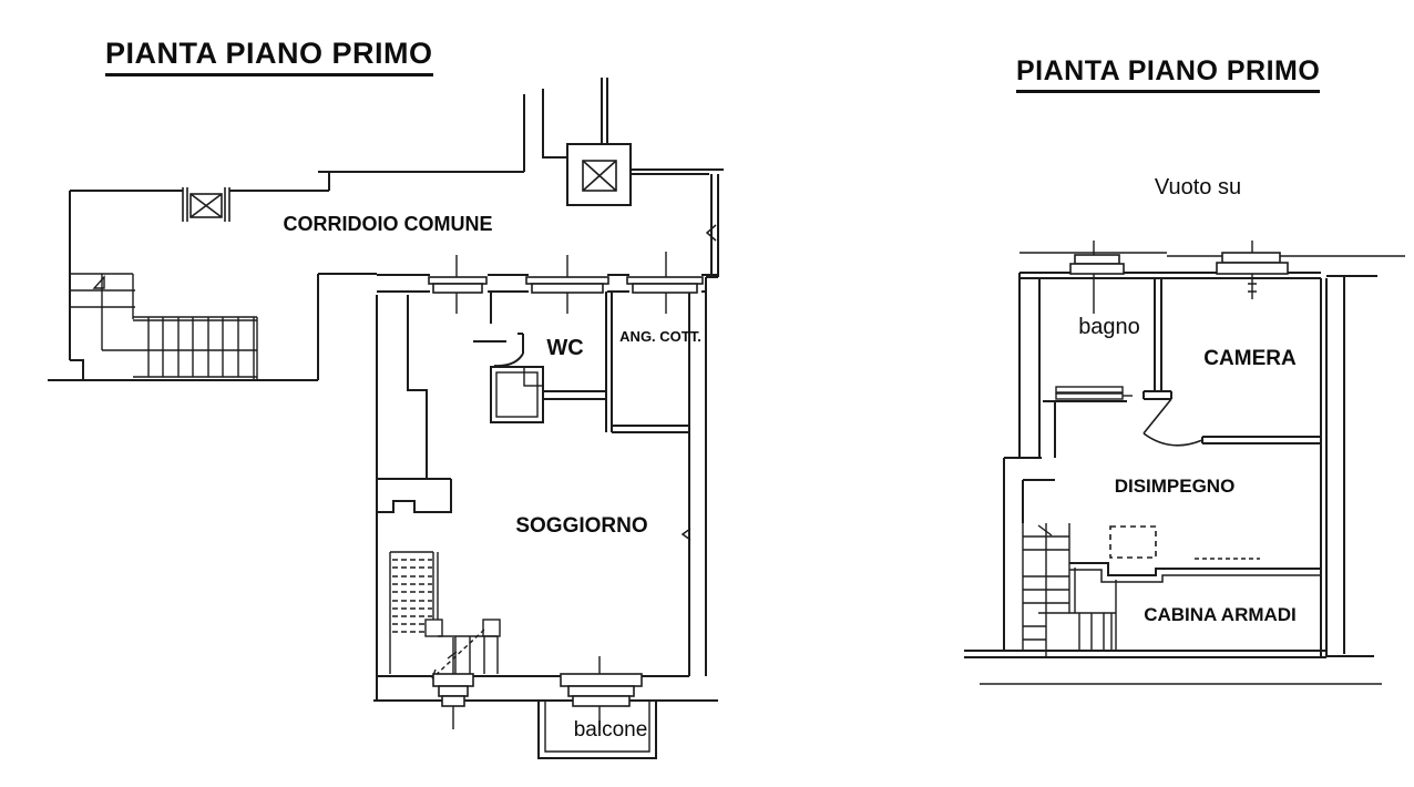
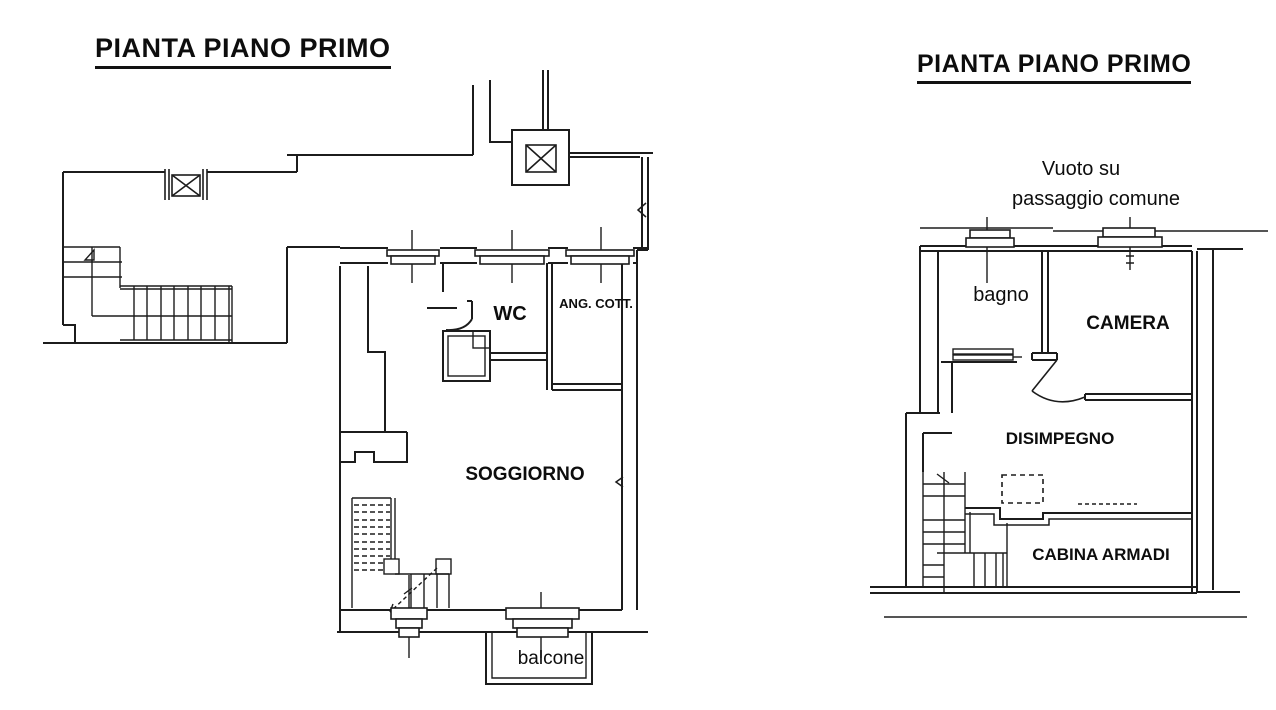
  PIANTA PIANO PRIMO
  PIANTA PIANO PRIMO
- CORRIDOIO COMUNE
  WC
  ANG. COTT.
  SOGGIORNO
  balcone
  Vuoto su
+ passaggio comune
  bagno
  CAMERA
  DISIMPEGNO
  CABINA ARMADI
